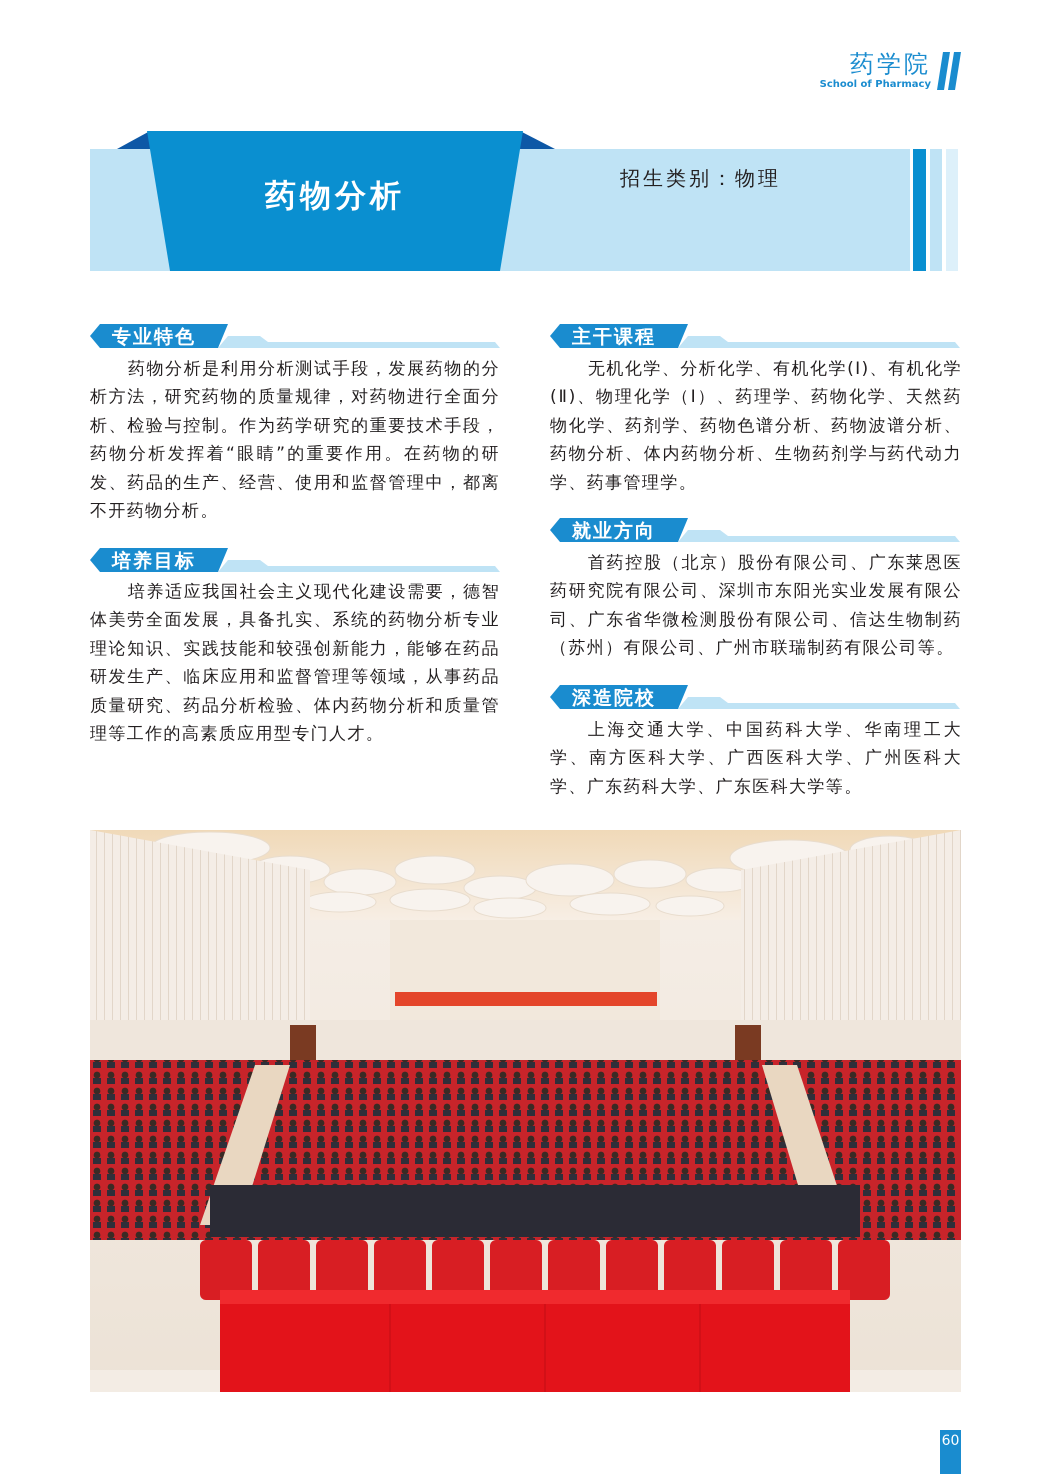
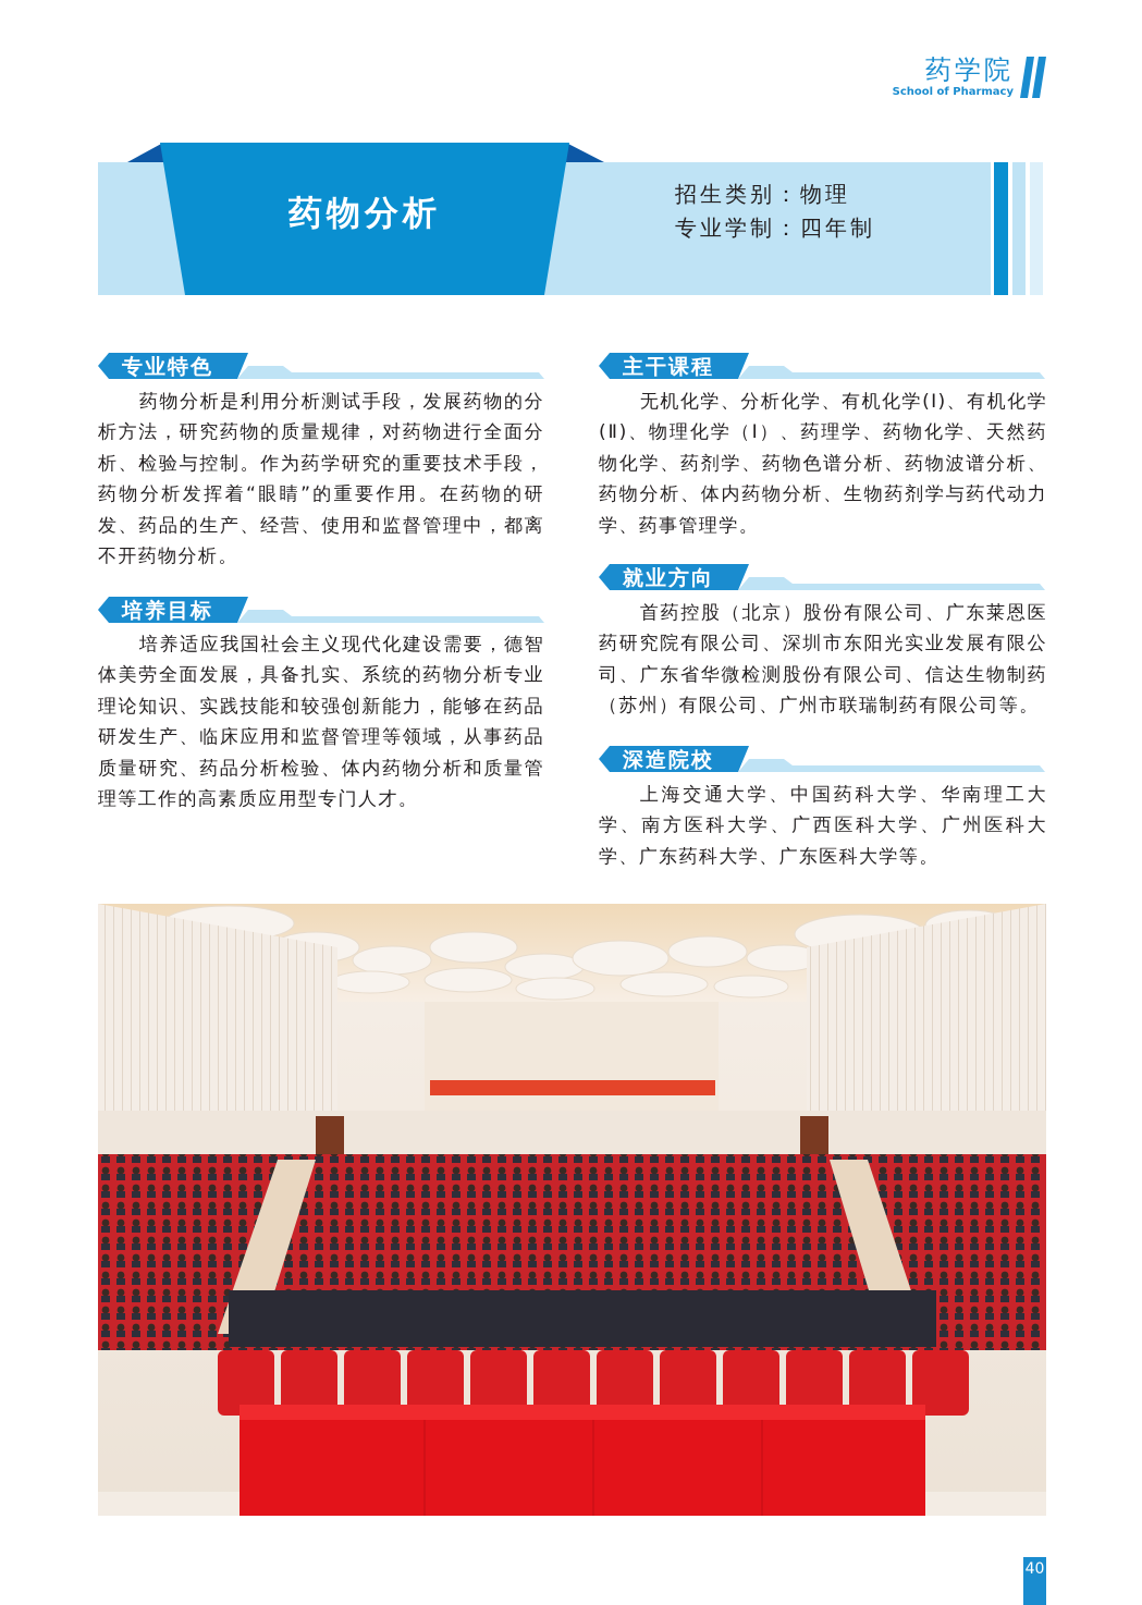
  药学院
  School of Pharmacy
  药物分析
  招生类别：物理
+ 专业学制：四年制
  专业特色
  药物分析是利用分析测试手段，发展药物的分析方法，研究药物的质量规律，对药物进行全面分析、检验与控制。作为药学研究的重要技术手段，药物分析发挥着“眼睛”的重要作用。在药物的研发、药品的生产、经营、使用和监督管理中，都离不开药物分析。
  培养目标
  培养适应我国社会主义现代化建设需要，德智体美劳全面发展，具备扎实、系统的药物分析专业理论知识、实践技能和较强创新能力，能够在药品研发生产、临床应用和监督管理等领域，从事药品质量研究、药品分析检验、体内药物分析和质量管理等工作的高素质应用型专门人才。
  主干课程
  无机化学、分析化学、有机化学(Ⅰ)、有机化学(Ⅱ)、物理化学（Ⅰ）、药理学、药物化学、天然药物化学、药剂学、药物色谱分析、药物波谱分析、药物分析、体内药物分析、生物药剂学与药代动力学、药事管理学。
  就业方向
  首药控股（北京）股份有限公司、广东莱恩医药研究院有限公司、深圳市东阳光实业发展有限公司、广东省华微检测股份有限公司、信达生物制药（苏州）有限公司、广州市联瑞制药有限公司等。
  深造院校
  上海交通大学、中国药科大学、华南理工大学、南方医科大学、广西医科大学、广州医科大学、广东药科大学、广东医科大学等。
- 60
+ 40
